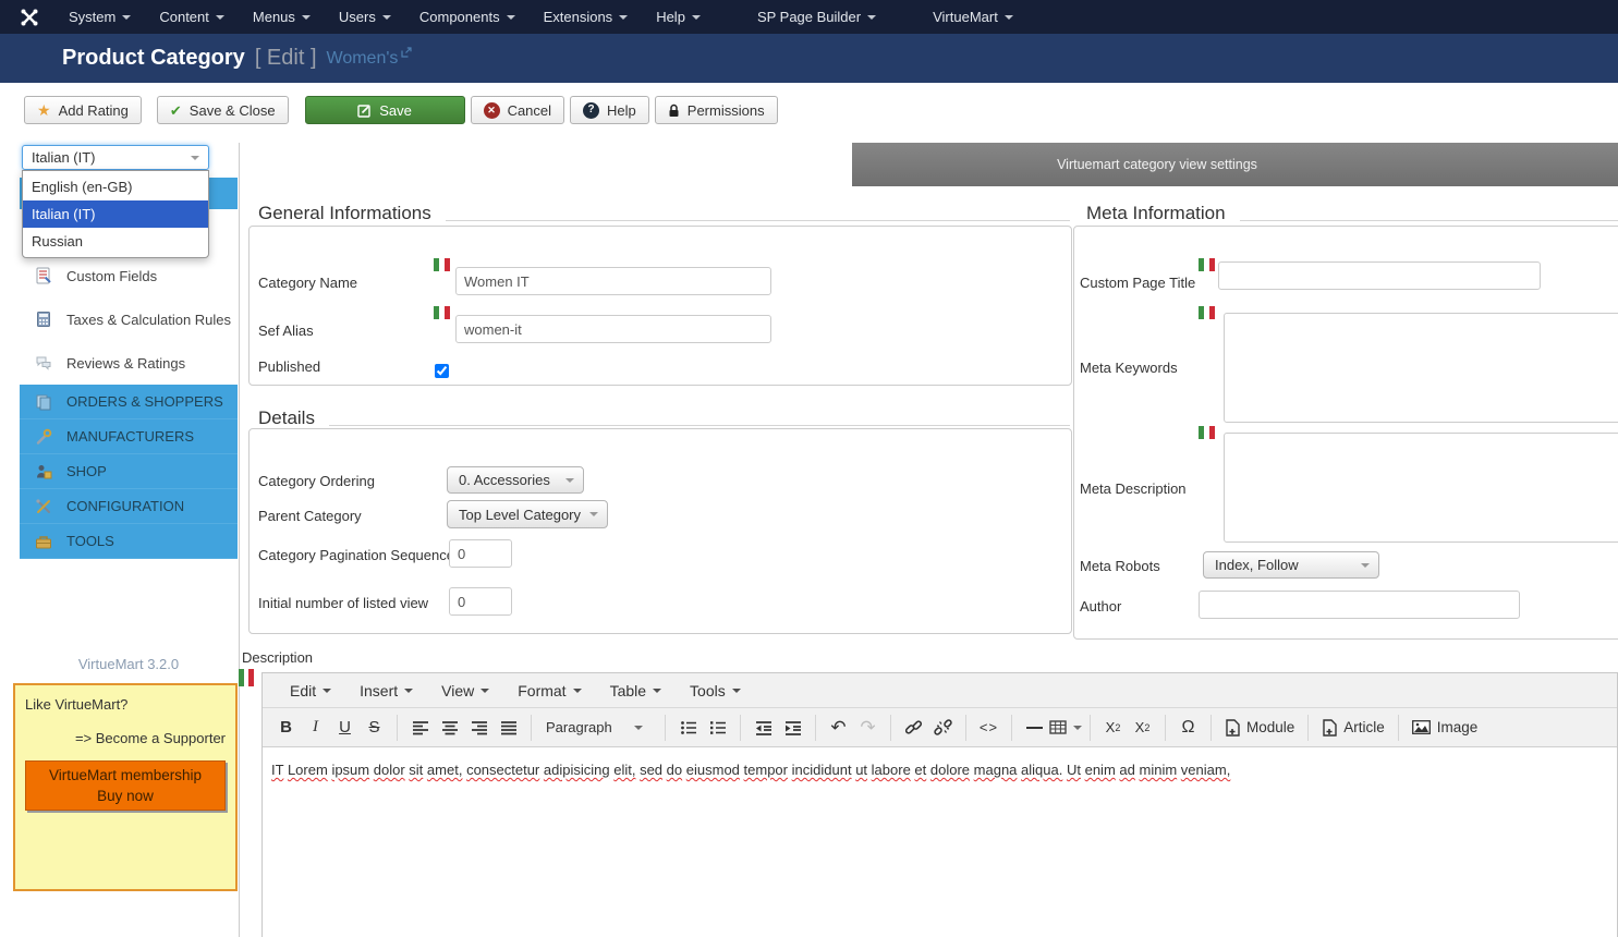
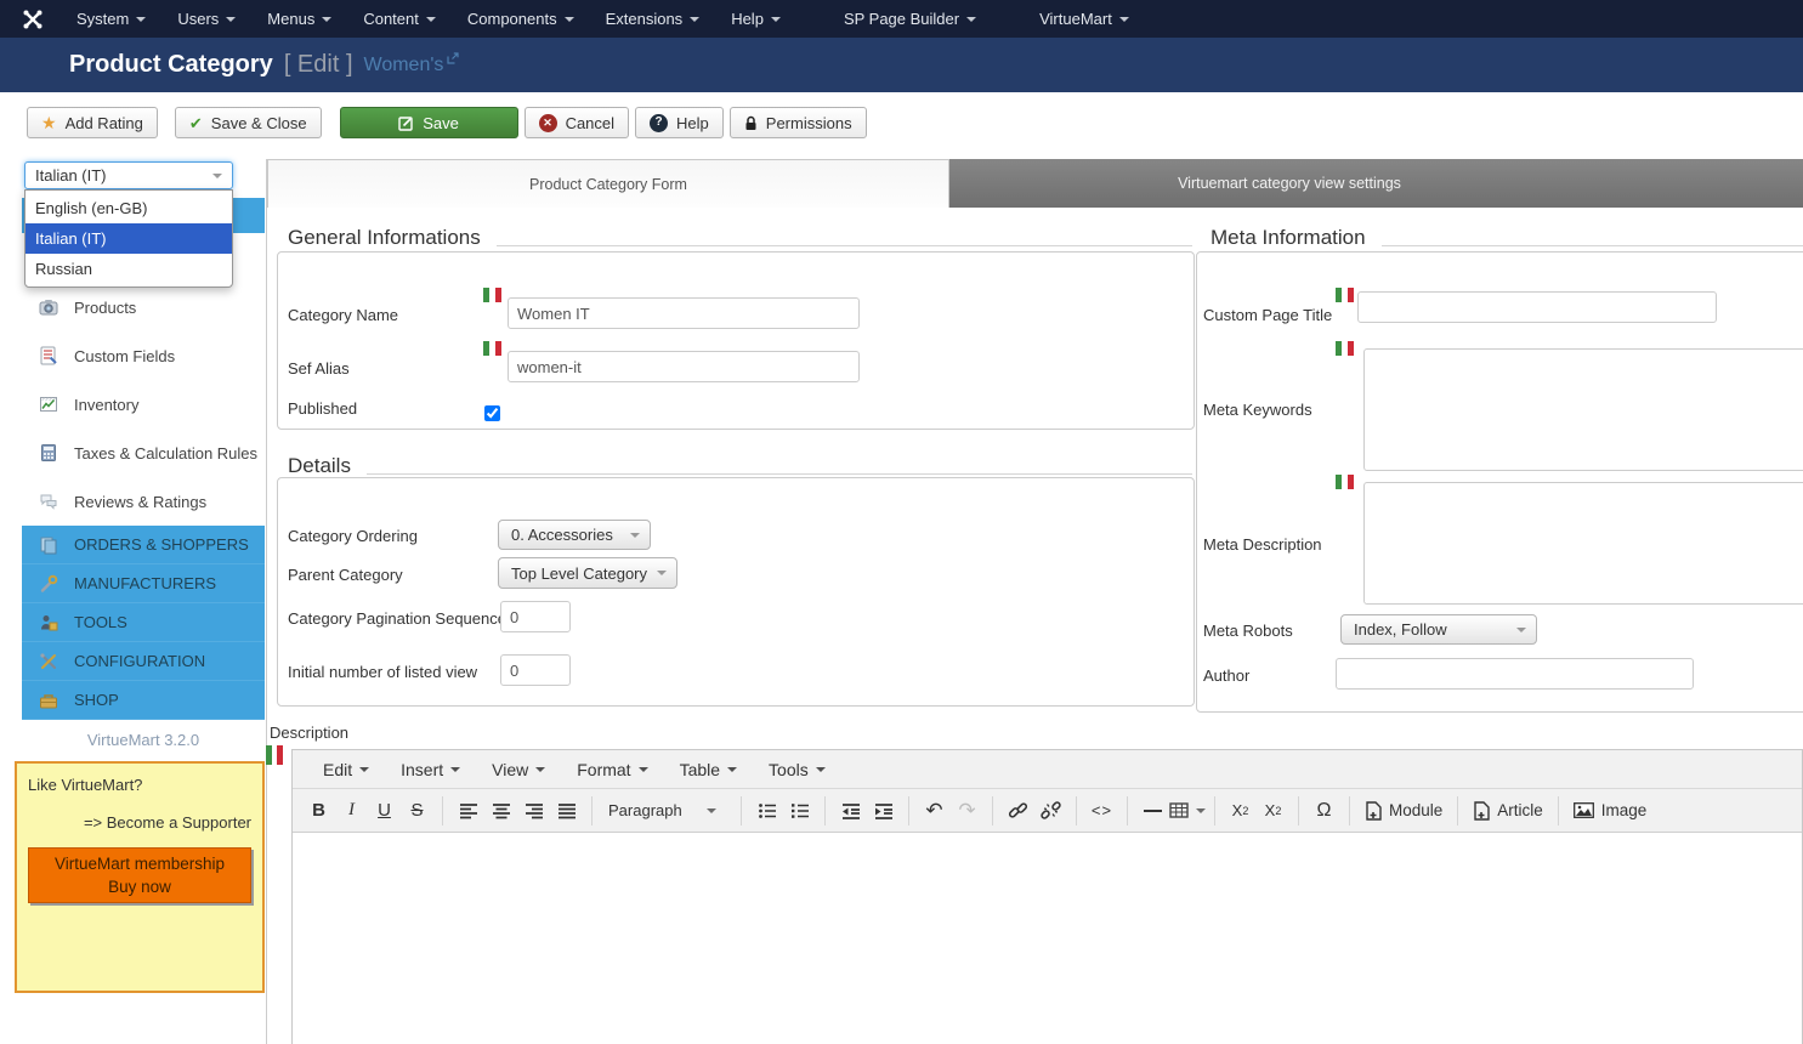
  System
- Content
+ Users
  Menus
- Users
+ Content
  Components
  Extensions
  Help
  SP Page Builder
  VirtueMart
  Product Category
  [ Edit ]
  Women's
  ★
  Add Rating
  ✔
  Save & Close
  Save
  ✕
  Cancel
  ?
  Help
  Permissions
  Italian (IT)
  English (en-GB)
  Italian (IT)
  Russian
+ Products
  Custom Fields
+ Inventory
  Taxes & Calculation Rules
  Reviews & Ratings
  ORDERS & SHOPPERS
  MANUFACTURERS
- SHOP
+ TOOLS
  CONFIGURATION
- TOOLS
+ SHOP
  VirtueMart 3.2.0
  Like VirtueMart?
  => Become a Supporter
  VirtueMart membership
  Buy now
+ Product Category Form
  Virtuemart category view settings
  General Informations
  Category Name
  Women IT
  Sef Alias
  women-it
  Published
  Details
  Category Ordering
  0. Accessories
  Parent Category
  Top Level Category
  Category Pagination Sequenc
  0
  Initial number of listed view
  0
  Meta Information
  Custom Page Title
  Meta Keywords
  Meta Description
  Meta Robots
  Index, Follow
  Author
  Description
  Edit
  Insert
  View
  Format
  Table
  Tools
  B
  I
  U
  S
  Paragraph
  ↶
  ↷
  <>
  X
  2
  X
  2
  Ω
  Module
  Article
  Image
- IT Lorem ipsum dolor sit amet, consectetur adipisicing elit, sed do eiusmod tempor incididunt ut labore et dolore magna aliqua. Ut enim ad minim veniam,
